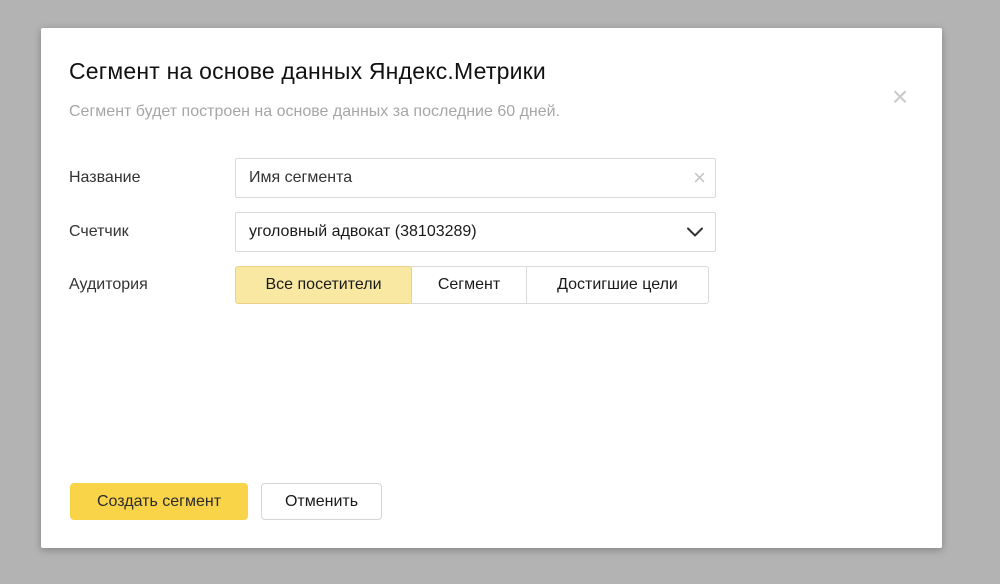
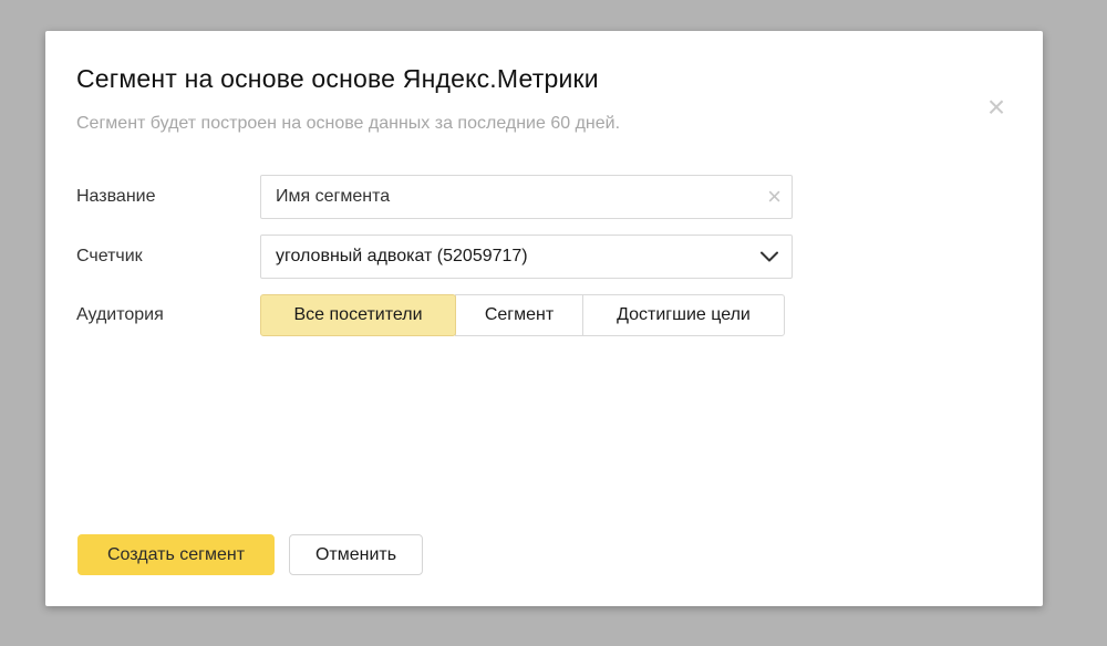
- Сегмент на основе данных Яндекс.Метрики
+ Сегмент на основе основе Яндекс.Метрики
  Сегмент будет построен на основе данных за последние 60 дней.
  ×
  Название
  Имя сегмента
  ×
  Счетчик
- уголовный адвокат (38103289)
+ уголовный адвокат (52059717)
  Аудитория
  Все посетители
  Сегмент
  Достигшие цели
  Создать сегмент
  Отменить
